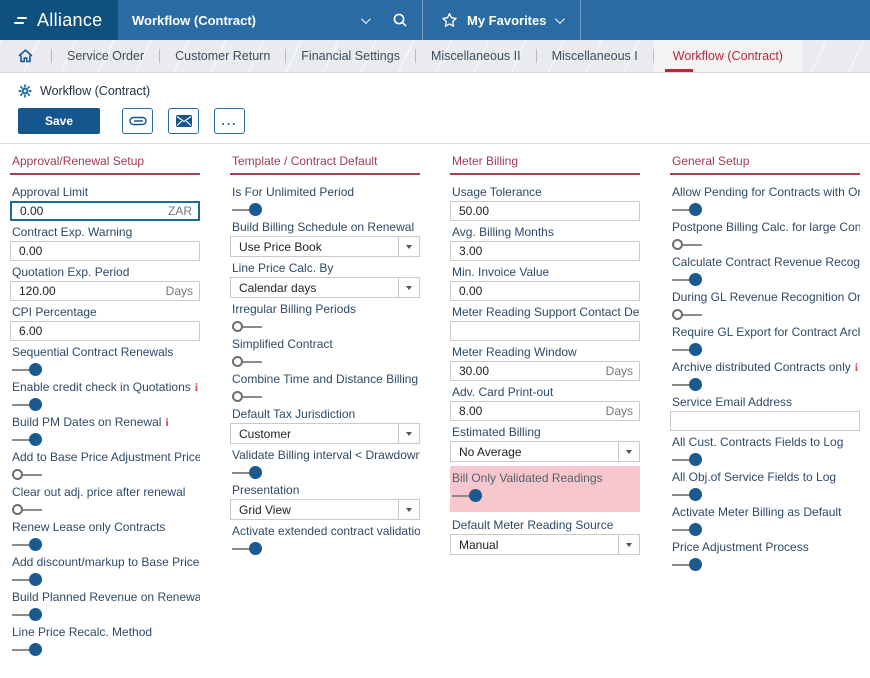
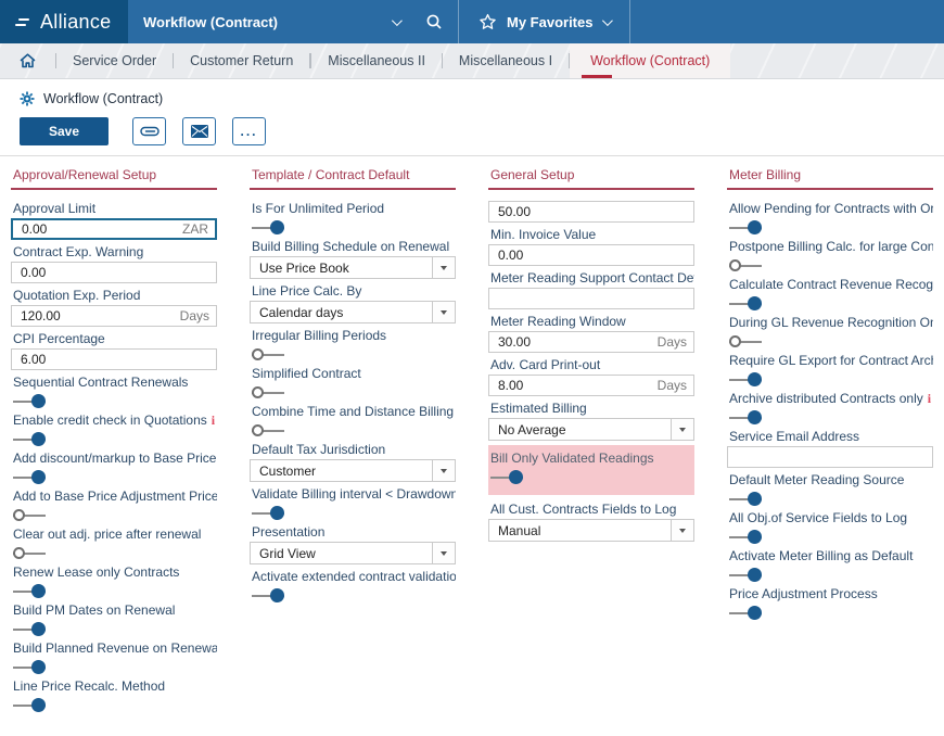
  Alliance
  Workflow (Contract)
  My Favorites
  Service Order
  Customer Return
- Financial Settings
  Miscellaneous II
  Miscellaneous I
  Workflow (Contract)
  Workflow (Contract)
  Save
  ...
  Approval/Renewal Setup
  Approval Limit
  0.00
  ZAR
  Contract Exp. Warning
  0.00
  Quotation Exp. Period
  120.00
  Days
  CPI Percentage
  6.00
  Sequential Contract Renewals
  Enable credit check in Quotations i
- Build PM Dates on Renewal i
+ Add discount/markup to Base Price
  Add to Base Price Adjustment Price
  Clear out adj. price after renewal
  Renew Lease only Contracts
- Add discount/markup to Base Price
+ Build PM Dates on Renewal
  Build Planned Revenue on Renewa
  Line Price Recalc. Method
  Template / Contract Default
  Is For Unlimited Period
  Build Billing Schedule on Renewal
  Use Price Book
  Line Price Calc. By
  Calendar days
  Irregular Billing Periods
  Simplified Contract
  Combine Time and Distance Billing
  Default Tax Jurisdiction
  Customer
  Validate Billing interval < Drawdown
  Presentation
  Grid View
  Activate extended contract validatio
- Meter Billing
+ General Setup
- Usage Tolerance
  50.00
- Avg. Billing Months
- 3.00
  Min. Invoice Value
  0.00
  Meter Reading Support Contact De
  Meter Reading Window
  30.00
  Days
  Adv. Card Print-out
  8.00
  Days
  Estimated Billing
  No Average
  Bill Only Validated Readings
- Default Meter Reading Source
+ All Cust. Contracts Fields to Log
  Manual
- General Setup
+ Meter Billing
  Allow Pending for Contracts with Or
  Postpone Billing Calc. for large Con
  Calculate Contract Revenue Recog
  During GL Revenue Recognition O
  Require GL Export for Contract Arc
  Archive distributed Contracts only i
  Service Email Address
- All Cust. Contracts Fields to Log
+ Default Meter Reading Source
  All Obj.of Service Fields to Log
  Activate Meter Billing as Default
  Price Adjustment Process
